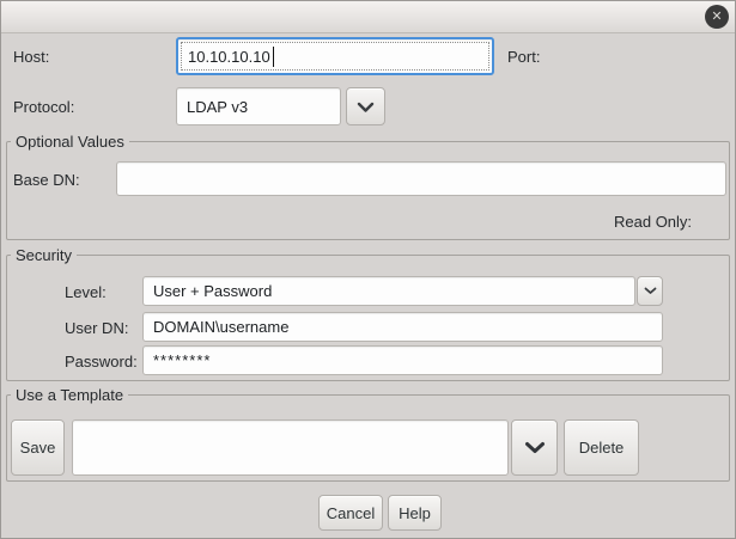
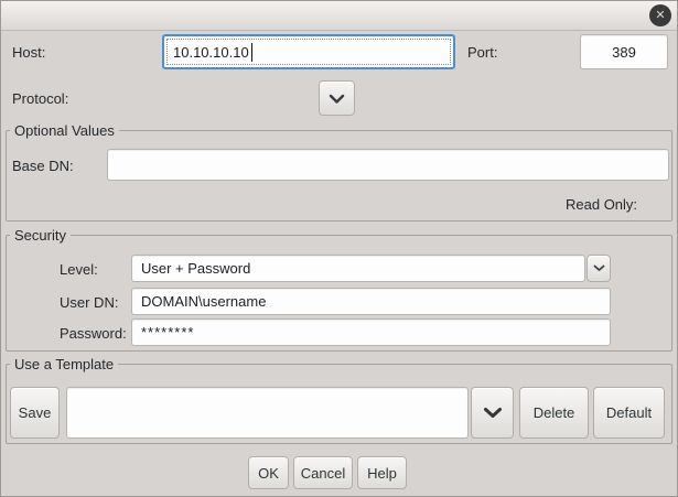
  ✕
  Host:
  10.10.10.10
  Port:
+ 389
  Protocol:
- LDAP v3
  Optional Values
  Base DN:
  Read Only:
  Security
  Level:
  User + Password
  User DN:
  DOMAIN\username
  Password:
  ********
  Use a Template
  Save
  Delete
+ Default
+ OK
  Cancel
  Help
